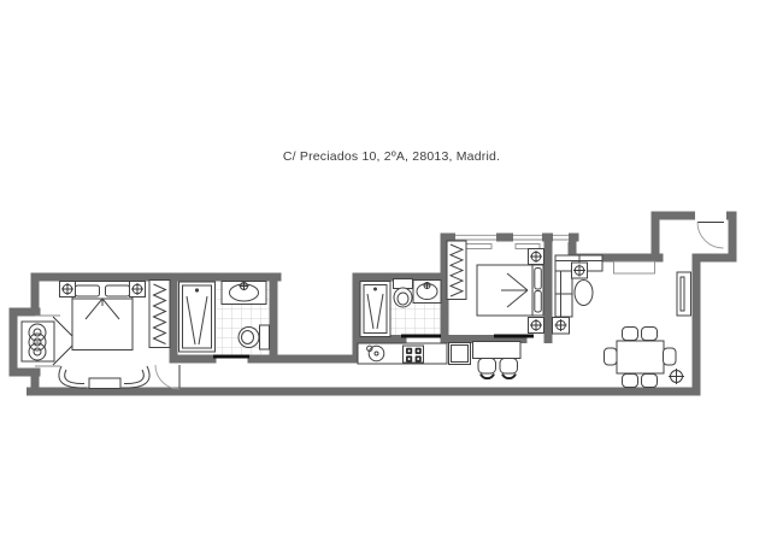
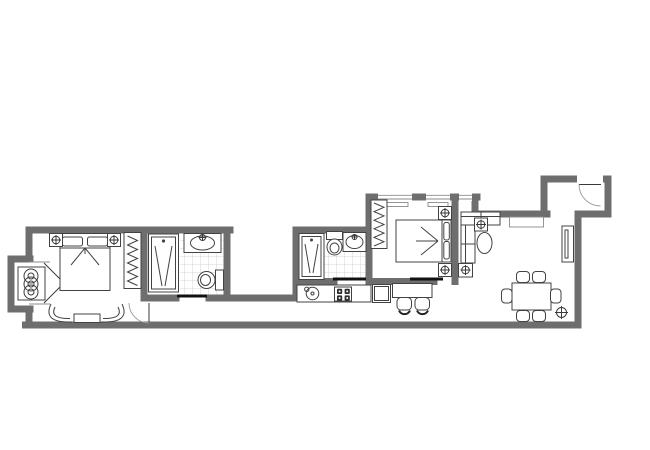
- C/ Preciados 10, 2ºA, 28013, Madrid.
